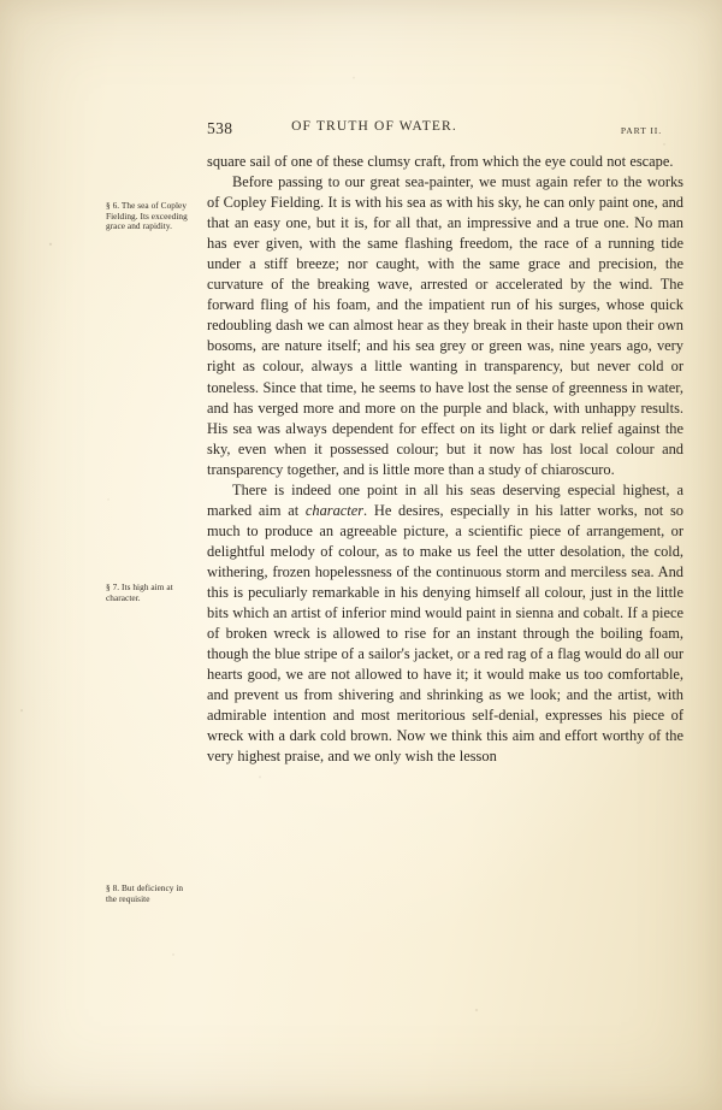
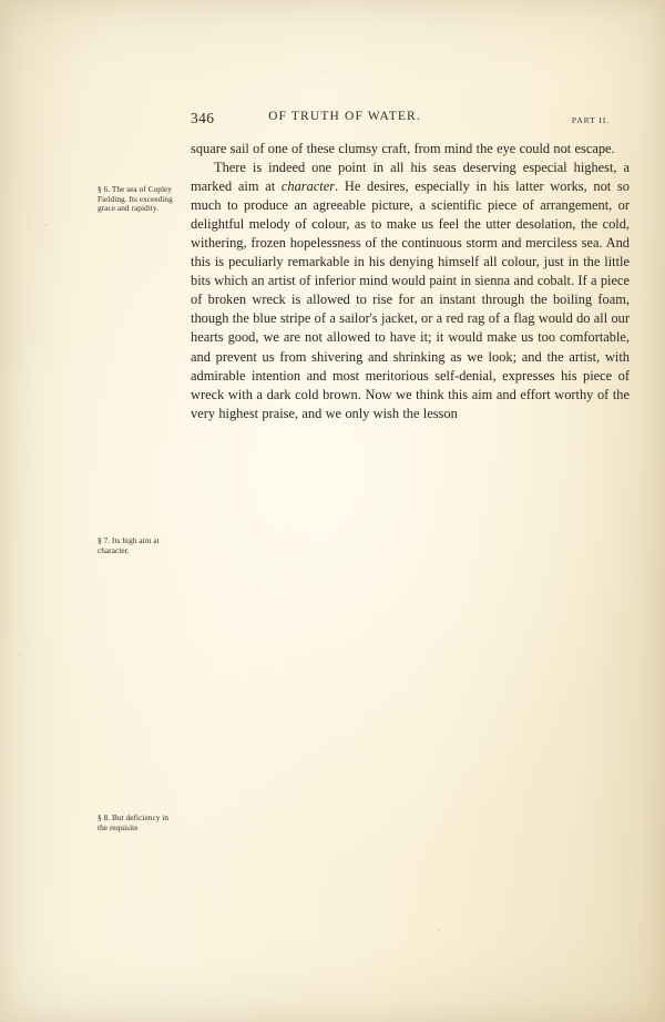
- 538
+ 346
  OF TRUTH OF WATER.
  PART II.
  § 6. The sea of Copley Fielding. Its exceeding grace and rapidity.
  § 7. Its high aim at character.
  § 8. But deficiency in the requisite
- square sail of one of these clumsy craft, from which the eye could not escape.
+ square sail of one of these clumsy craft, from mind the eye could not escape.
- Before passing to our great sea-painter, we must again refer to the works of Copley Fielding. It is with his sea as with his sky, he can only paint one, and that an easy one, but it is, for all that, an impressive and a true one. No man has ever given, with the same flashing freedom, the race of a running tide under a stiff breeze; nor caught, with the same grace and precision, the curvature of the breaking wave, arrested or accelerated by the wind. The forward fling of his foam, and the impatient run of his surges, whose quick redoubling dash we can almost hear as they break in their haste upon their own bosoms, are nature itself; and his sea grey or green was, nine years ago, very right as colour, always a little wanting in transparency, but never cold or toneless. Since that time, he seems to have lost the sense of greenness in water, and has verged more and more on the purple and black, with unhappy results. His sea was always dependent for effect on its light or dark relief against the sky, even when it possessed colour; but it now has lost local colour and transparency together, and is little more than a study of chiaroscuro.
  There is indeed one point in all his seas deserving especial highest, a marked aim at character. He desires, especially in his latter works, not so much to produce an agreeable picture, a scientific piece of arrangement, or delightful melody of colour, as to make us feel the utter desolation, the cold, withering, frozen hopelessness of the continuous storm and merciless sea. And this is peculiarly remarkable in his denying himself all colour, just in the little bits which an artist of inferior mind would paint in sienna and cobalt. If a piece of broken wreck is allowed to rise for an instant through the boiling foam, though the blue stripe of a sailor's jacket, or a red rag of a flag would do all our hearts good, we are not allowed to have it; it would make us too comfortable, and prevent us from shivering and shrinking as we look; and the artist, with admirable intention and most meritorious self-denial, expresses his piece of wreck with a dark cold brown. Now we think this aim and effort worthy of the very highest praise, and we only wish the lesson
